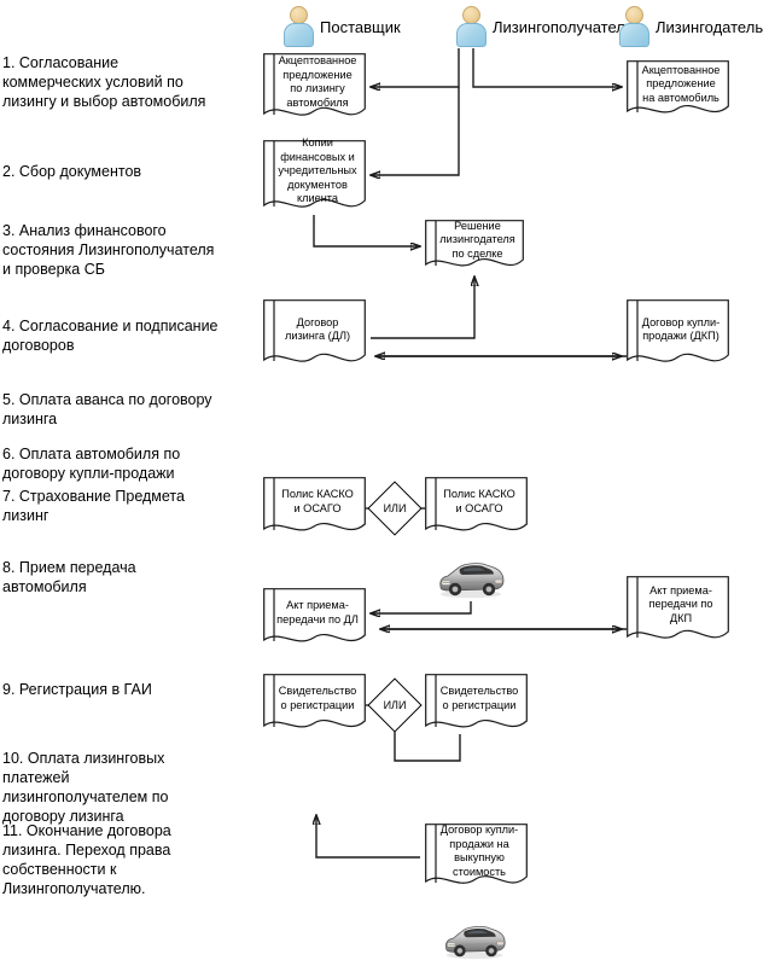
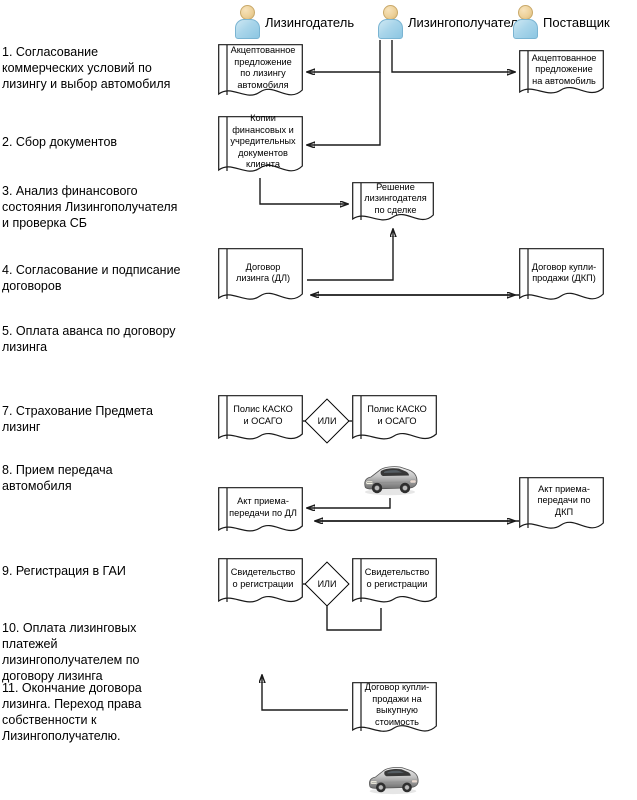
- Поставщик
+ Лизингодатель
  Лизингополучате
- Лизингодатель
+ Поставщик
  1. Согласование
  коммерческих условий по
  лизингу и выбор автомобиля
  2. Сбор документов
  3. Анализ финансового
  состояния Лизингополучателя
  и проверка СБ
  4. Согласование и подписание
  договоров
  5. Оплата аванса по договору
  лизинга
- 6. Оплата автомобиля по
- договору купли-продажи
  7. Страхование Предмета
  лизинг
  8. Прием передача
  автомобиля
  9. Регистрация в ГАИ
  10. Оплата лизинговых
  платежей
  лизингополучателем по
  договору лизинга
  11. Окончание договора
  лизинга. Переход права
  собственности к
  Лизингополучателю.
  Акцептованное
  предложение
  по лизингу
  автомобиля
  Акцептованное
  предложение
  на автомобиль
  Копии
  финансовых и
  учредительных
  документов
  клиента
  Решение
  лизингодателя
  по сделке
  Договор
  лизинга (ДЛ)
  Договор купли-
  продажи (ДКП)
  Полис КАСКО
  и ОСАГО
  Полис КАСКО
  и ОСАГО
  Акт приема-
  передачи по ДЛ
  Акт приема-
  передачи по
  ДКП
  Свидетельство
  о регистрации
  Свидетельство
  о регистрации
  Договор купли-
  продажи на
  выкупную
  стоимость
  ИЛИ
  ИЛИ
